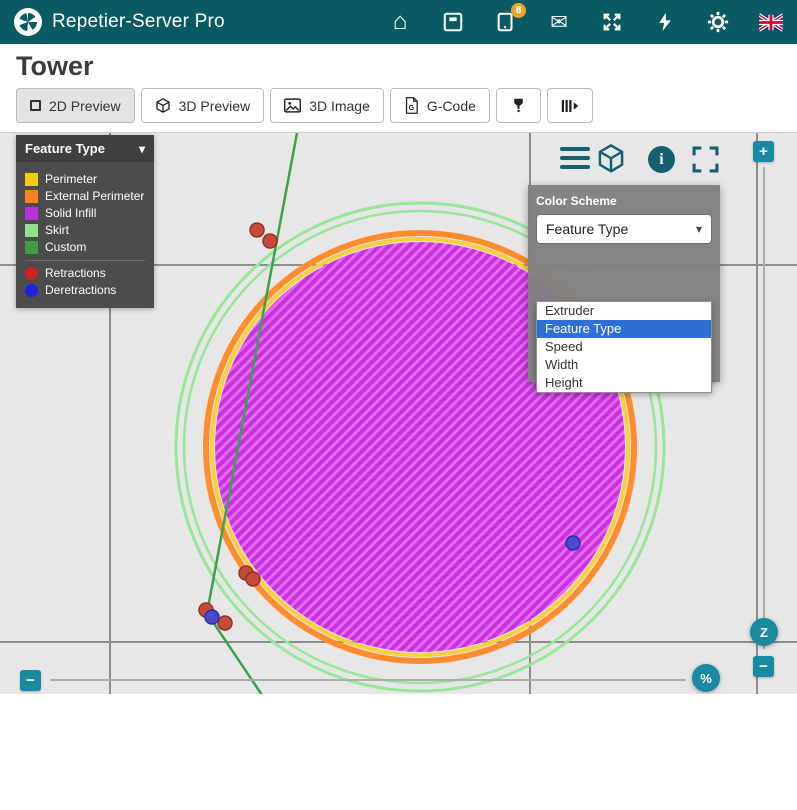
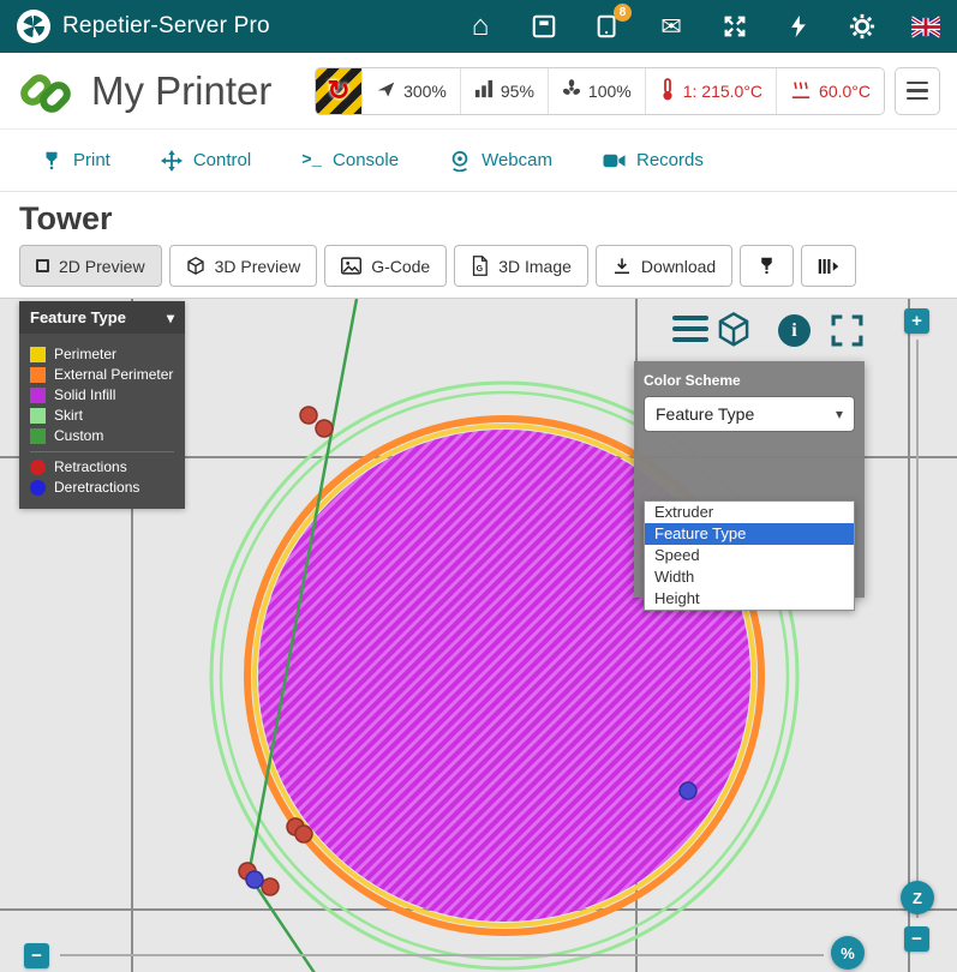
  Repetier-Server Pro
  ⌂
  8
  ✉
+ My Printer
+ ↻
+ 300%
+ 95%
+ 100%
+ 1: 215.0°C
+ 60.0°C
+ Print
+ Control
+ >_
+ Console
+ Webcam
+ Records
  Tower
  2D Preview
  3D Preview
- 3D Image
+ G-Code
  G
- G-Code
+ 3D Image
+ Download
  Feature Type
  ▾
  Perimeter
  External Perimeter
  Solid Infill
  Skirt
  Custom
  Retractions
  Deretractions
  i
  Color Scheme
  Feature Type
  ▾
  Extruder
  Feature Type
  Speed
  Width
  Height
  +
  Z
  −
  −
  %
